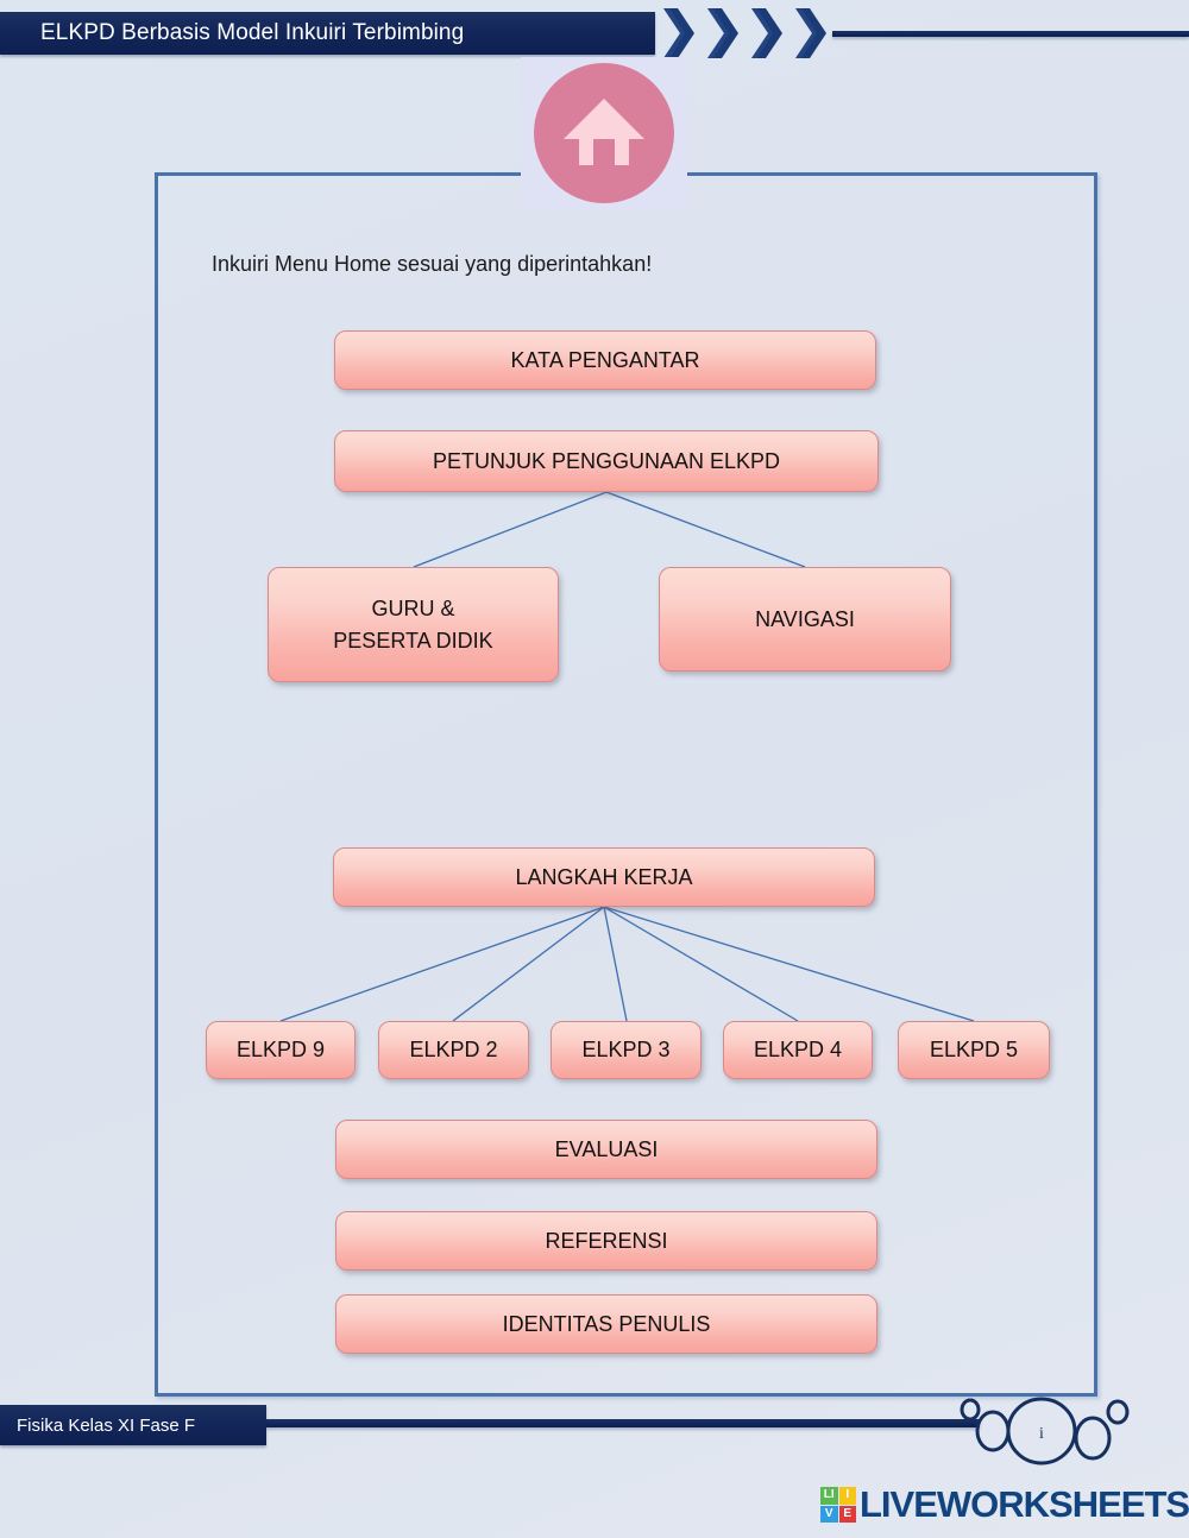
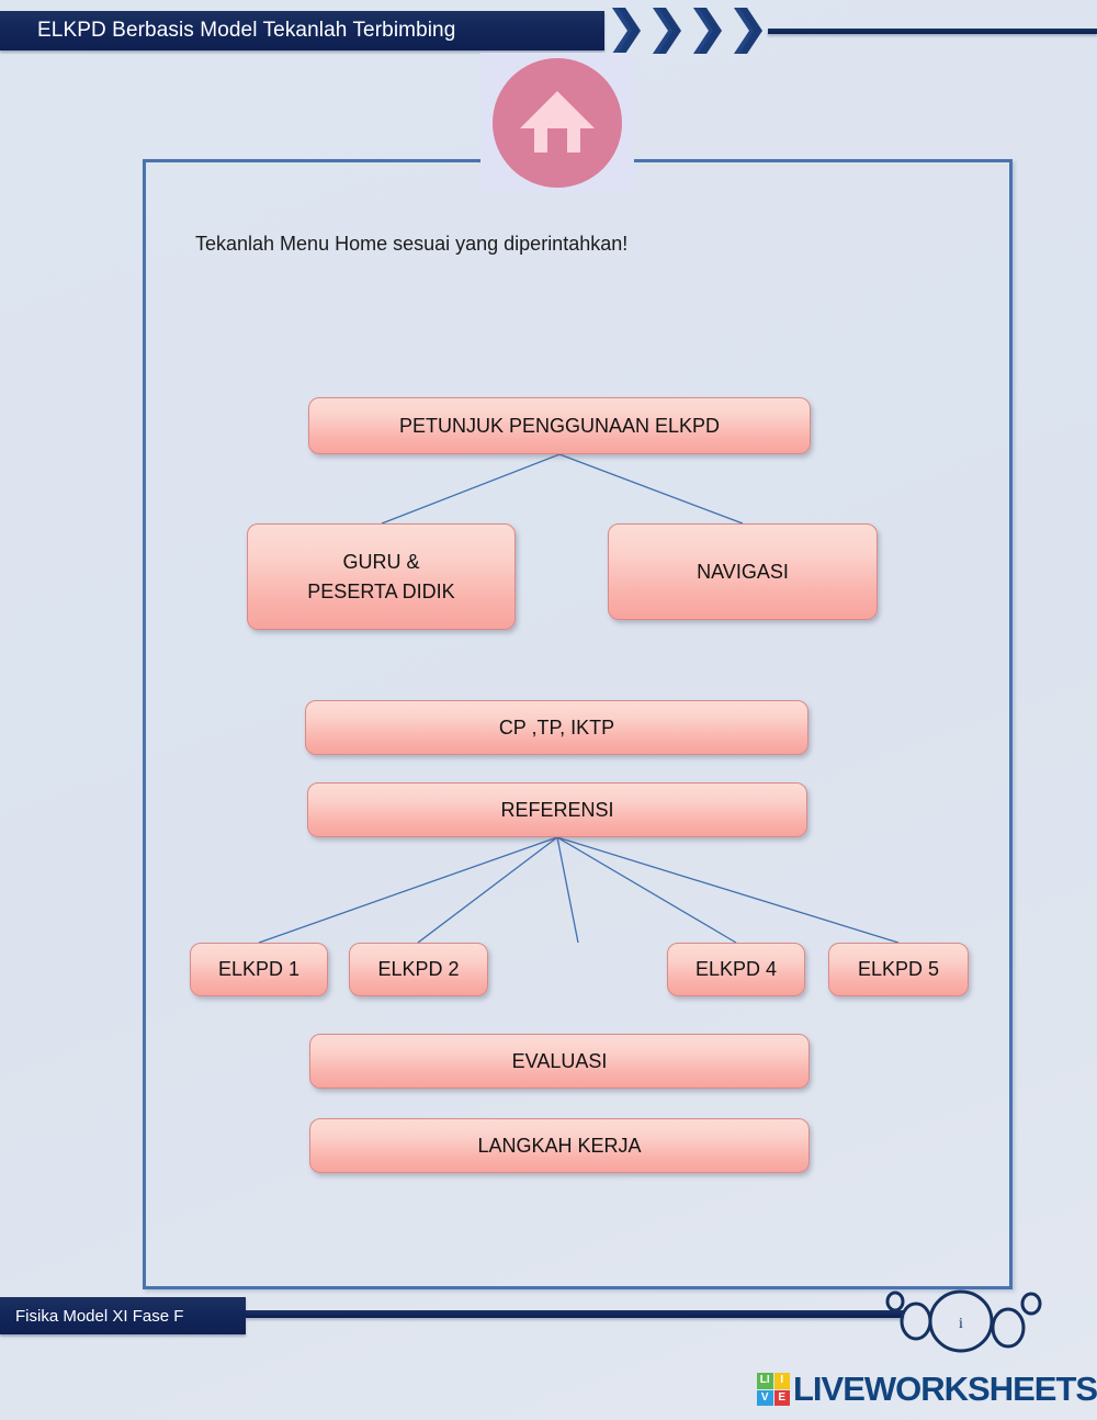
- ELKPD Berbasis Model Inkuiri Terbimbing
+ ELKPD Berbasis Model Tekanlah Terbimbing
- Inkuiri Menu Home sesuai yang diperintahkan!
+ Tekanlah Menu Home sesuai yang diperintahkan!
- KATA PENGANTAR
  PETUNJUK PENGGUNAAN ELKPD
  GURU &
  PESERTA DIDIK
  NAVIGASI
+ CP ,TP, IKTP
- LANGKAH KERJA
+ REFERENSI
- ELKPD 9
+ ELKPD 1
  ELKPD 2
- ELKPD 3
  ELKPD 4
  ELKPD 5
  EVALUASI
- REFERENSI
+ LANGKAH KERJA
- IDENTITAS PENULIS
- Fisika Kelas XI Fase F
+ Fisika Model XI Fase F
  i
  LI
  I
  V
  E
  LIVEWORKSHEETS
